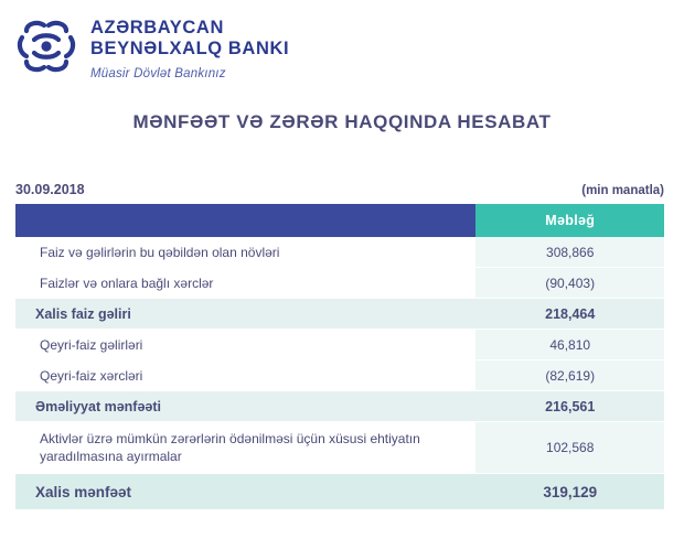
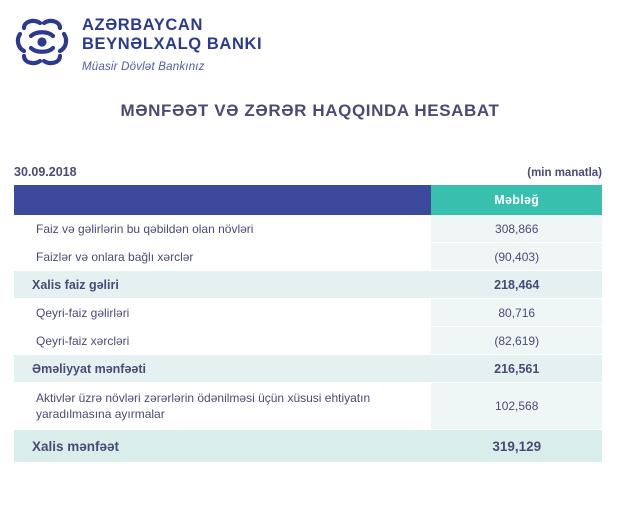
  AZƏRBAYCAN
  BEYNƏLXALQ BANKI
  Müasir Dövlət Bankınız
  MƏNFƏƏT VƏ ZƏRƏR HAQQINDA HESABAT
  30.09.2018
  (min manatla)
  	Məbləğ
  Faiz və gəlirlərin bu qəbildən olan növləri	308,866
  Faizlər və onlara bağlı xərclər	(90,403)
  Xalis faiz gəliri	218,464
- Qeyri-faiz gəlirləri	46,810
+ Qeyri-faiz gəlirləri	80,716
  Qeyri-faiz xərcləri	(82,619)
  Əməliyyat mənfəəti	216,561
- Aktivlər üzrə mümkün zərərlərin ödənilməsi üçün xüsusi ehtiyatın yaradılmasına ayırmalar	102,568
+ Aktivlər üzrə növləri zərərlərin ödənilməsi üçün xüsusi ehtiyatın yaradılmasına ayırmalar	102,568
  Xalis mənfəət	319,129
